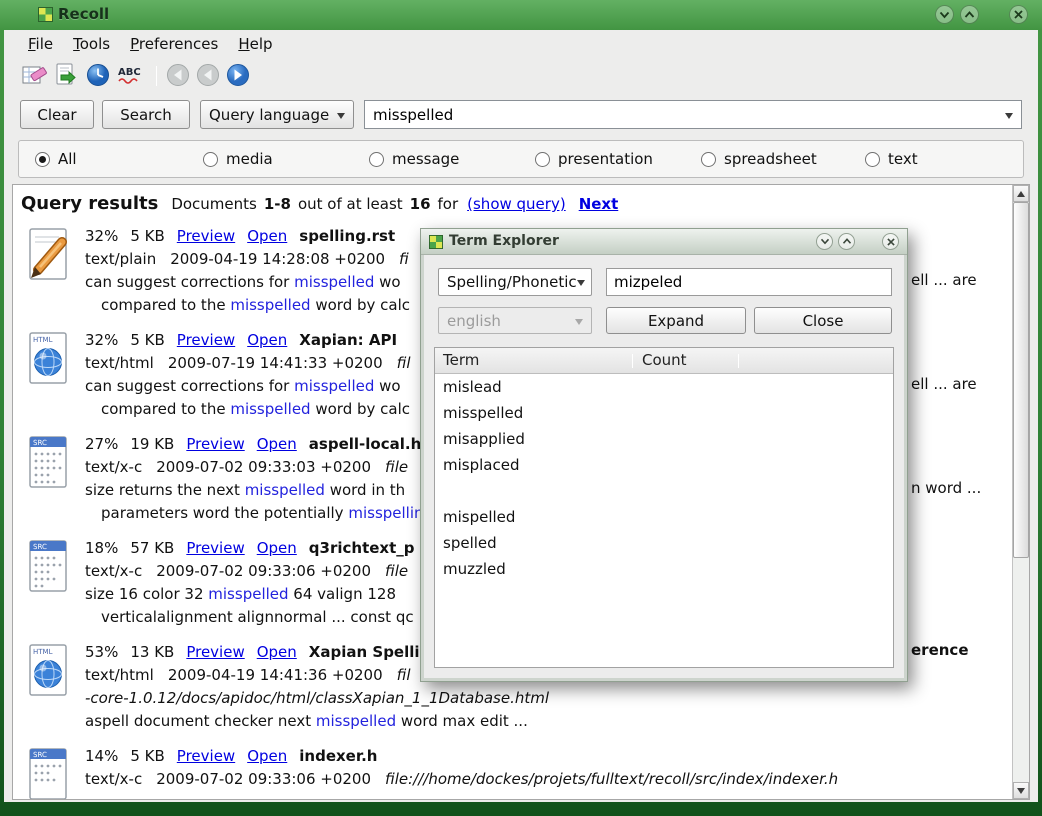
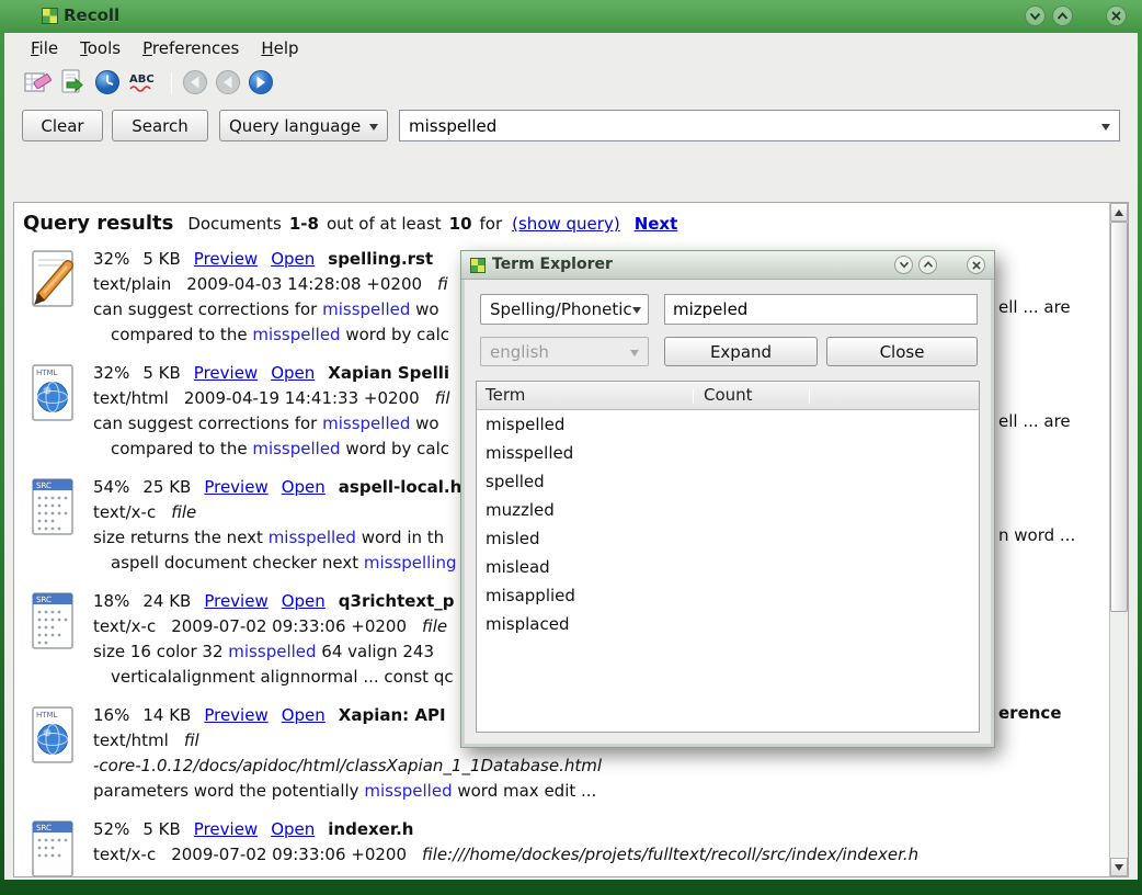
  Recoll
  File
  Tools
  Preferences
  Help
  ABC
  Clear
  Search
  Query language
  misspelled
- All
- media
- message
- presentation
- spreadsheet
- text
  Query results
  Documents
  1-8
  out of at least
- 16
+ 10
  for
  (show query)
  Next
  32%
  5 KB
  Preview
  Open
  spelling.rst
  text/plain
- 2009-04-19 14:28:08 +0200
+ 2009-04-03 14:28:08 +0200
  fi
  can suggest corrections for misspelled wo
  ell ... are
  compared to the misspelled word by calc
  HTML
  32%
  5 KB
  Preview
  Open
- Xapian: API
+ Xapian Spelli
  text/html
- 2009-07-19 14:41:33 +0200
+ 2009-04-19 14:41:33 +0200
  fil
  can suggest corrections for misspelled wo
  ell ... are
  compared to the misspelled word by calc
  SRC
- 27%
+ 54%
- 19 KB
+ 25 KB
  Preview
  Open
  aspell-local.h
  text/x-c
- 2009-07-02 09:33:03 +0200
  file
  size returns the next misspelled word in th
  n word ...
- parameters word the potentially misspellin
+ aspell document checker next misspelling
  SRC
  18%
- 57 KB
+ 24 KB
  Preview
  Open
  q3richtext_p
  text/x-c
  2009-07-02 09:33:06 +0200
  file
- size 16 color 32 misspelled 64 valign 128
+ size 16 color 32 misspelled 64 valign 243
  verticalalignment alignnormal ... const qc
  HTML
- 53%
+ 16%
- 13 KB
+ 14 KB
  Preview
  Open
- Xapian Spelli
+ Xapian: API
  erence
  text/html
- 2009-04-19 14:41:36 +0200
  fil
  -core-1.0.12/docs/apidoc/html/classXapian_1_1Database.html
- aspell document checker next misspelled word max edit ...
+ parameters word the potentially misspelled word max edit ...
  SRC
- 14%
+ 52%
  5 KB
  Preview
  Open
  indexer.h
  text/x-c
  2009-07-02 09:33:06 +0200
  file:///home/dockes/projets/fulltext/recoll/src/index/indexer.h
  Term Explorer
  Spelling/Phonetic
  mizpeled
  english
  Expand
  Close
  Term
  Count
- mislead
+ mispelled
  misspelled
- misapplied
+ spelled
- misplaced
+ muzzled
+ misled
- mispelled
+ mislead
- spelled
+ misapplied
- muzzled
+ misplaced
